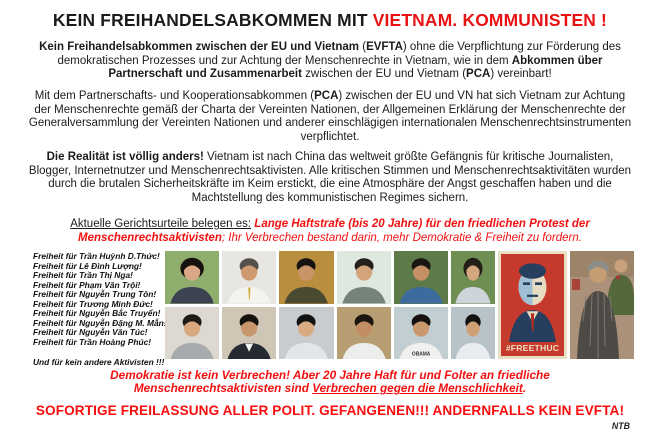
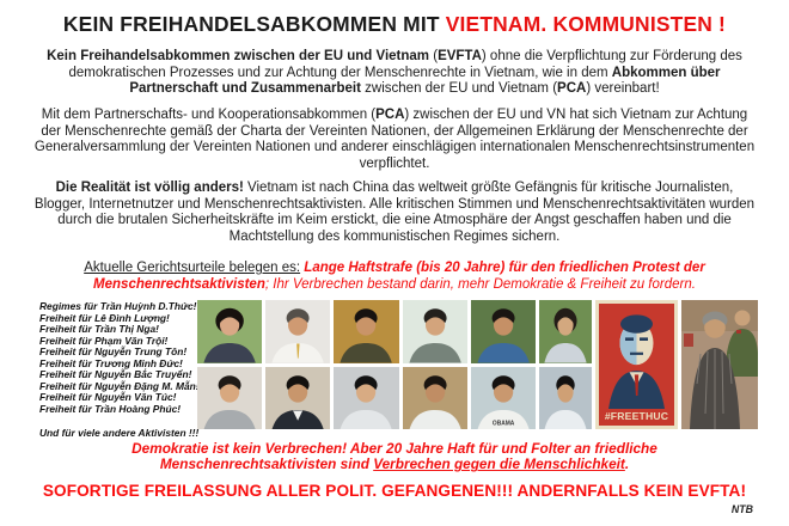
  KEIN FREIHANDELSABKOMMEN MIT VIETNAM. KOMMUNISTEN !
  Kein Freihandelsabkommen zwischen der EU und Vietnam (EVFTA) ohne die Verpflichtung zur Förderung des demokratischen Prozesses und zur Achtung der Menschenrechte in Vietnam, wie in dem Abkommen über Partnerschaft und Zusammenarbeit zwischen der EU und Vietnam (PCA) vereinbart!
  Mit dem Partnerschafts- und Kooperationsabkommen (PCA) zwischen der EU und VN hat sich Vietnam zur Achtung der Menschenrechte gemäß der Charta der Vereinten Nationen, der Allgemeinen Erklärung der Menschenrechte der Generalversammlung der Vereinten Nationen und anderer einschlägigen internationalen Menschenrechtsinstrumenten verpflichtet.
  Die Realität ist völlig anders! Vietnam ist nach China das weltweit größte Gefängnis für kritische Journalisten, Blogger, Internetnutzer und Menschenrechtsaktivisten. Alle kritischen Stimmen und Menschenrechtsaktivitäten wurden durch die brutalen Sicherheitskräfte im Keim erstickt, die eine Atmosphäre der Angst geschaffen haben und die Machtstellung des kommunistischen Regimes sichern.
  Aktuelle Gerichtsurteile belegen es: Lange Haftstrafe (bis 20 Jahre) für den friedlichen Protest der Menschenrechtsaktivisten; Ihr Verbrechen bestand darin, mehr Demokratie & Freiheit zu fordern.
- Freiheit für Trần Huỳnh D.Thức!
+ Regimes für Trần Huỳnh D.Thức!
  Freiheit für Lê Đình Lượng!
  Freiheit für Trần Thị Nga!
  Freiheit für Phạm Văn Trội!
  Freiheit für Nguyễn Trung Tôn!
  Freiheit für Trương Minh Đức!
  Freiheit für Nguyễn Bắc Truyển!
  Freiheit für Nguyễn Đặng M. Mẫn
  Freiheit für Nguyễn Văn Túc!
  Freiheit für Trần Hoàng Phúc!
- Und für kein andere Aktivisten !!!
+ Und für viele andere Aktivisten !!!
  #FREETHUC
  Demokratie ist kein Verbrechen! Aber 20 Jahre Haft für und Folter an friedliche Menschenrechtsaktivisten sind Verbrechen gegen die Menschlichkeit.
  SOFORTIGE FREILASSUNG ALLER POLIT. GEFANGENEN!!! ANDERNFALLS KEIN EVFTA!
  NTB
